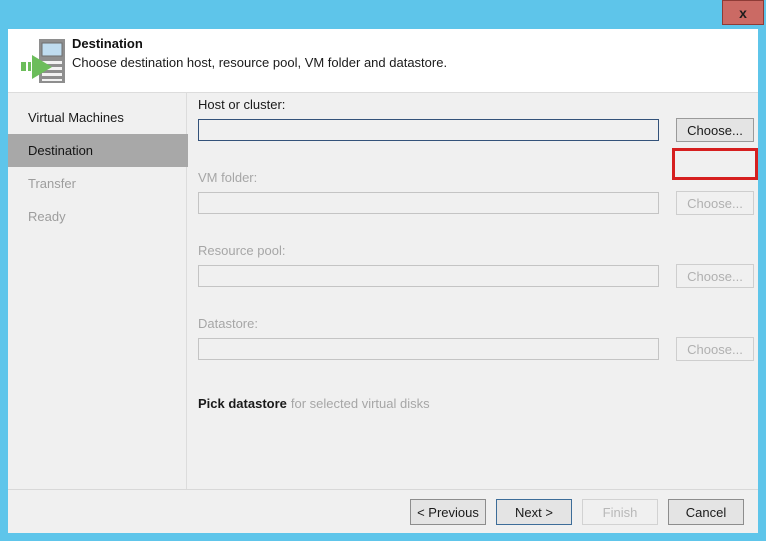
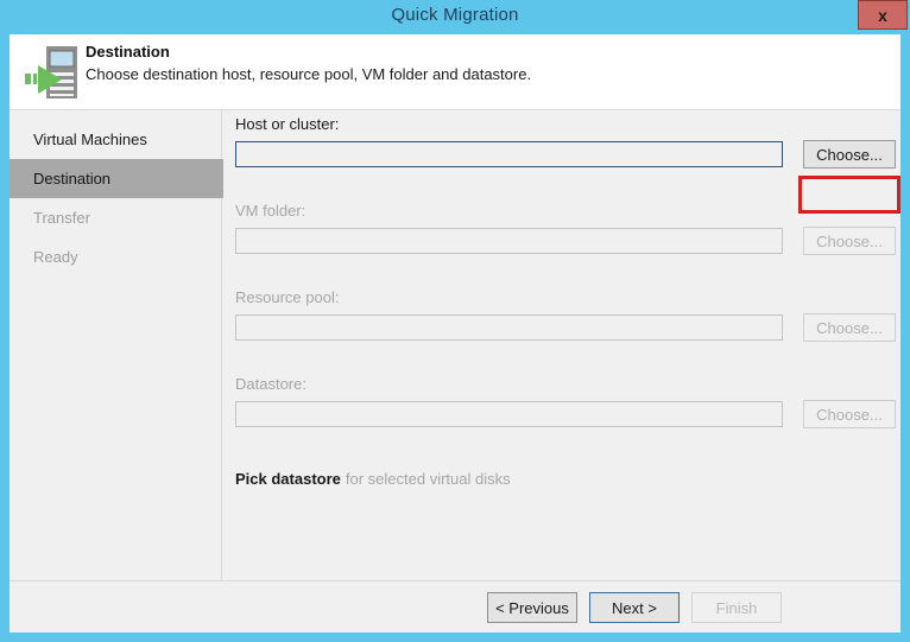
+ Quick Migration
  x
  Destination
  Choose destination host, resource pool, VM folder and datastore.
  Virtual Machines
  Destination
  Transfer
  Ready
  Host or cluster:
  Choose...
  VM folder:
  Choose...
  Resource pool:
  Choose...
  Datastore:
  Choose...
  Pick datastore for selected virtual disks
  < Previous
  Next >
  Finish
- Cancel
